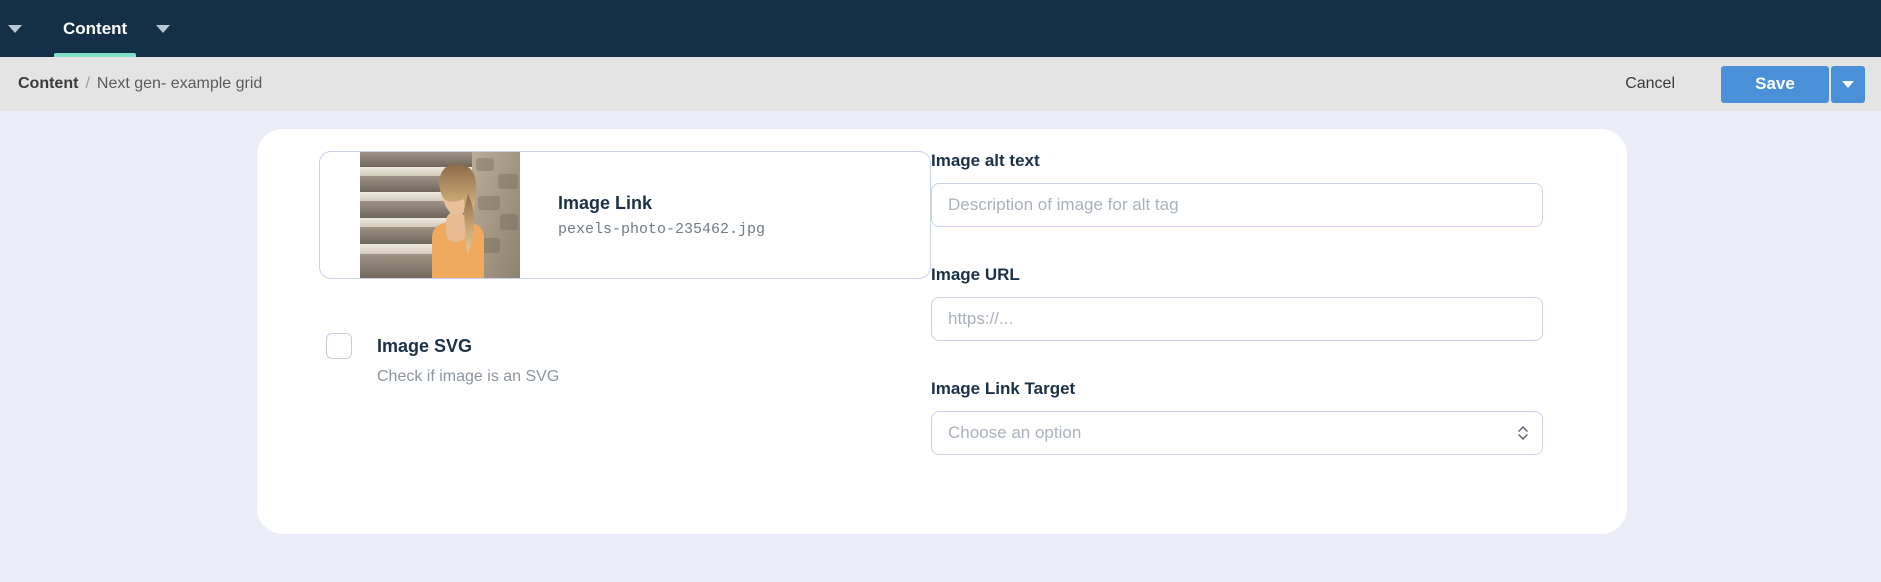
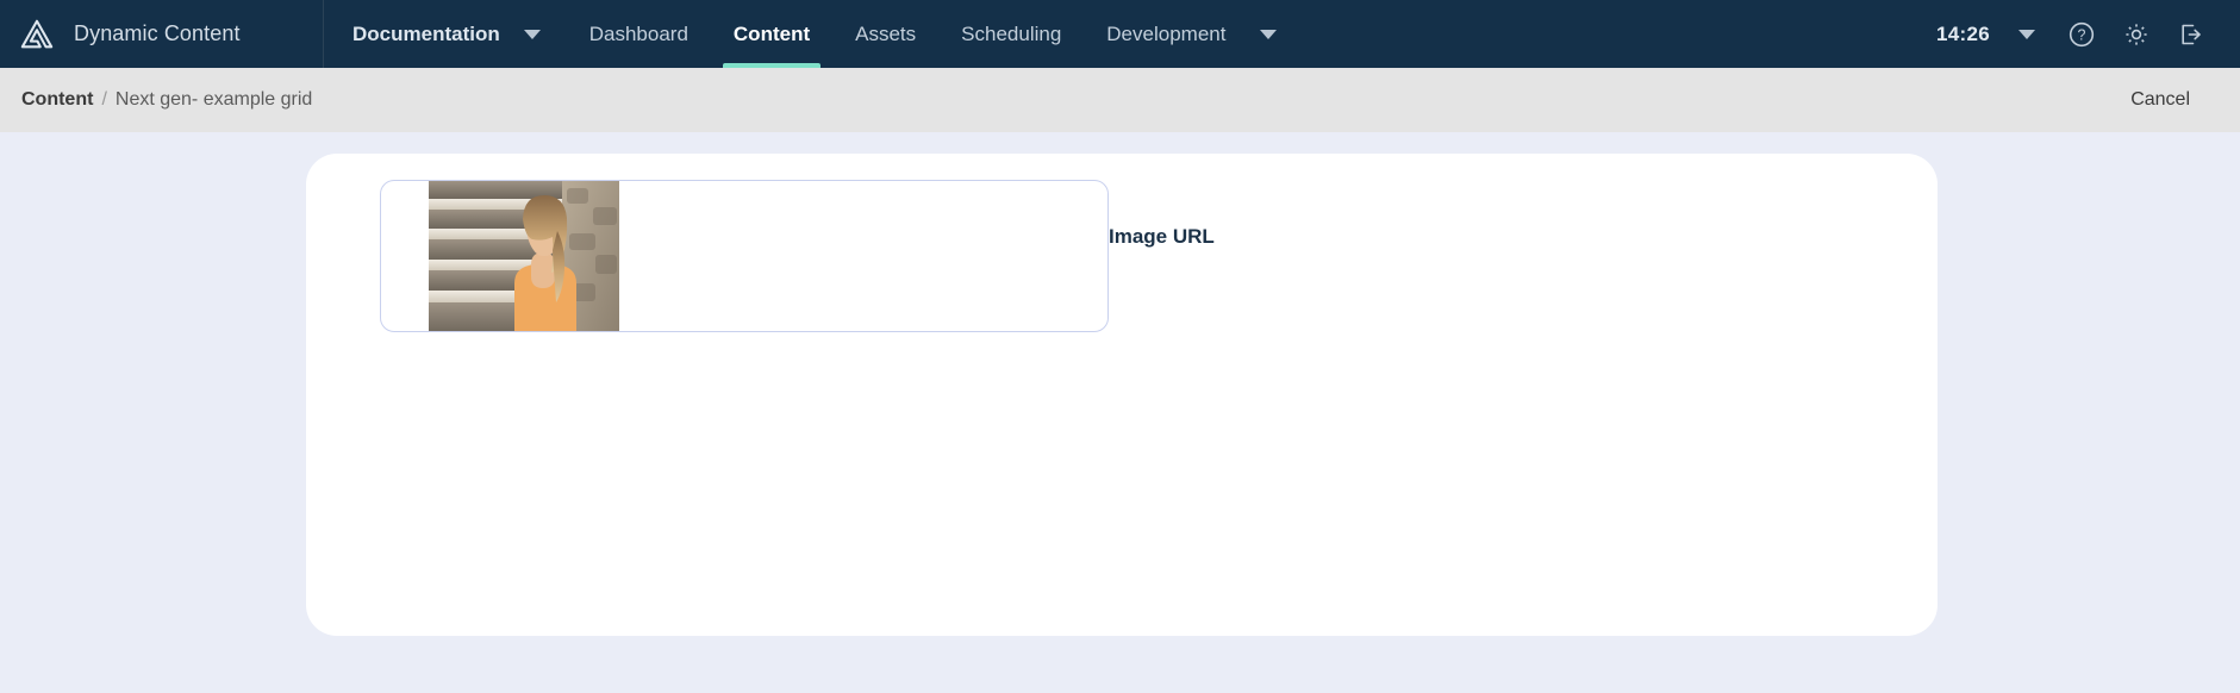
+ Dynamic Content
+ Documentation
+ Dashboard
  Content
+ Assets
+ Scheduling
+ Development
+ 14:26
+ ?
  Content
  /
  Next gen- example grid
  Cancel
- Save
- Image Link
- pexels-photo-235462.jpg
- Image SVG
- Check if image is an SVG
- Image alt text
- Description of image for alt tag
  Image URL
- https://...
- Image Link Target
- Choose an option
